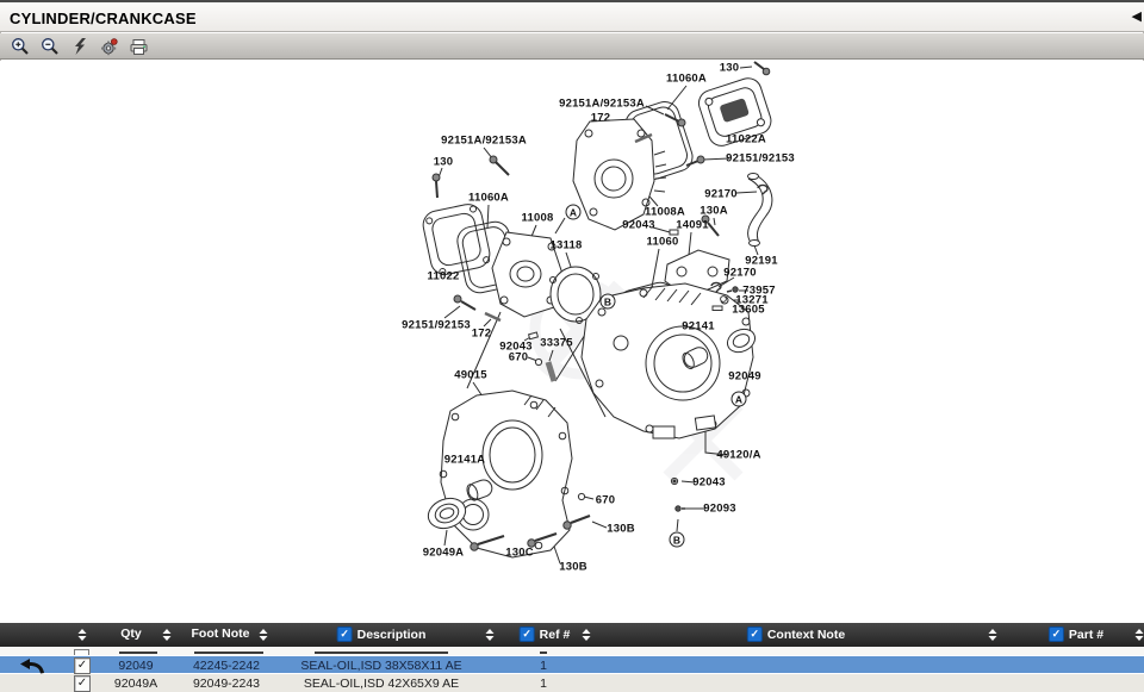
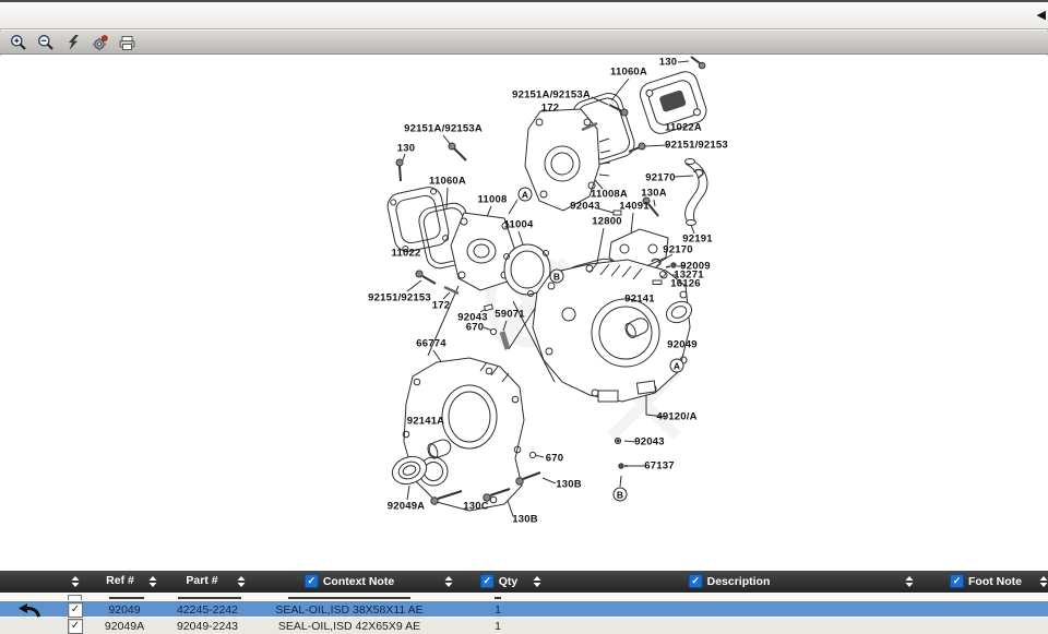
- CYLINDER/CRANKCASE
  ◀
  130
  11060A
  92151A/92153A
  172
  11022A
  92151/92153
  92151A/92153A
  130
  92170
  11060A
  11008
  11008A
  130A
  92043
  14091
- 13118
+ 11004
- 11060
+ 12800
  92191
  11022
  92170
- 73957
+ 92009
  13271
- 13605
+ 16126
  92151/92153
  92141
  172
  92043
- 33375
+ 59071
  670
- 49015
+ 66774
  92049
  49120/A
  92141A
  92043
  670
- 92093
+ 67137
  130B
  92049A
  130C
  130B
  A
  B
  A
  B
- Qty
+ Ref #
- Foot Note
+ Part #
  ✓
- Description
+ Context Note
  ✓
- Ref #
+ Qty
  ✓
- Context Note
+ Description
  ✓
- Part #
+ Foot Note
  ✓
  92049
  42245-2242
  SEAL-OIL,ISD 38X58X11 AE
  1
  ✓
  92049A
  92049-2243
  SEAL-OIL,ISD 42X65X9 AE
  1
